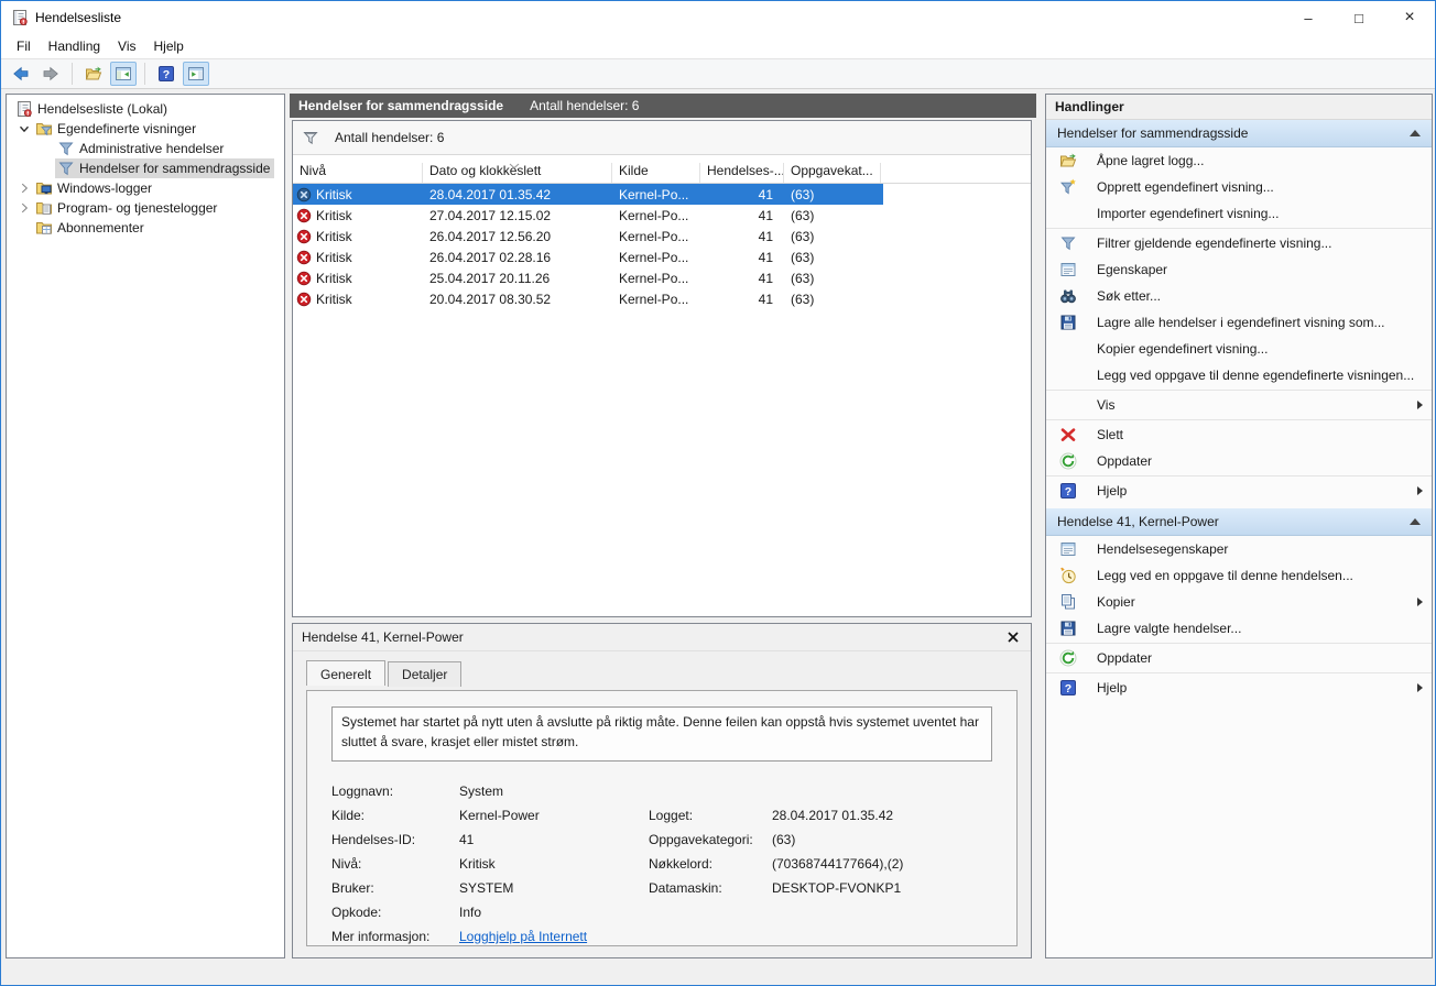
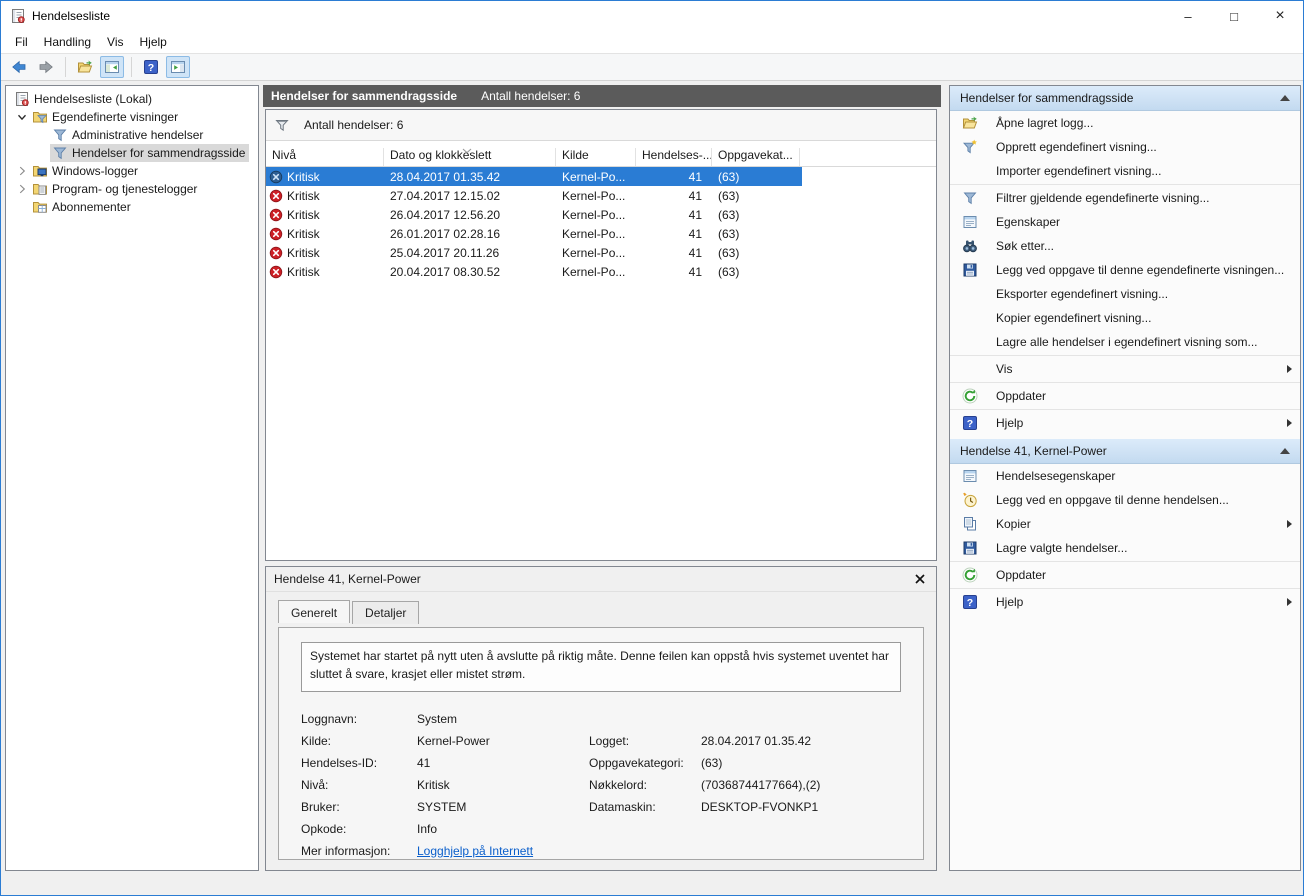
  Hendelsesliste
  –
  □
  ×
  Fil
  Handling
  Vis
  Hjelp
  Hendelsesliste (Lokal)
  Egendefinerte visninger
  Administrative hendelser
  Hendelser for sammendragsside
  Windows-logger
  Program- og tjenestelogger
  Abonnementer
  Hendelser for sammendragsside
  Antall hendelser: 6
  Antall hendelser: 6
  Nivå
  Dato og klokkeslett
  Kilde
  Hendelses-...
  Oppgavekat...
  Kritisk
  28.04.2017 01.35.42
  Kernel-Po...
  41
  (63)
  Kritisk
  27.04.2017 12.15.02
  Kernel-Po...
  41
  (63)
  Kritisk
  26.04.2017 12.56.20
  Kernel-Po...
  41
  (63)
  Kritisk
- 26.04.2017 02.28.16
+ 26.01.2017 02.28.16
  Kernel-Po...
  41
  (63)
  Kritisk
  25.04.2017 20.11.26
  Kernel-Po...
  41
  (63)
  Kritisk
  20.04.2017 08.30.52
  Kernel-Po...
  41
  (63)
  Hendelse 41, Kernel-Power
  Generelt
  Detaljer
  Systemet har startet på nytt uten å avslutte på riktig måte. Denne feilen kan oppstå hvis systemet uventet har sluttet å svare, krasjet eller mistet strøm.
  Loggnavn:
  System
  Kilde:
  Kernel-Power
  Logget:
  28.04.2017 01.35.42
  Hendelses-ID:
  41
  Oppgavekategori:
  (63)
  Nivå:
  Kritisk
  Nøkkelord:
  (70368744177664),(2)
  Bruker:
  SYSTEM
  Datamaskin:
  DESKTOP-FVONKP1
  Opkode:
  Info
  Mer informasjon:
  Logghjelp på Internett
- Handlinger
  Hendelser for sammendragsside
  Åpne lagret logg...
  Opprett egendefinert visning...
  Importer egendefinert visning...
  Filtrer gjeldende egendefinerte visning...
  Egenskaper
  Søk etter...
- Lagre alle hendelser i egendefinert visning som...
+ Legg ved oppgave til denne egendefinerte visningen...
+ Eksporter egendefinert visning...
  Kopier egendefinert visning...
- Legg ved oppgave til denne egendefinerte visningen...
+ Lagre alle hendelser i egendefinert visning som...
  Vis
- Slett
  Oppdater
  Hjelp
  Hendelse 41, Kernel-Power
  Hendelsesegenskaper
  Legg ved en oppgave til denne hendelsen...
  Kopier
  Lagre valgte hendelser...
  Oppdater
  Hjelp
